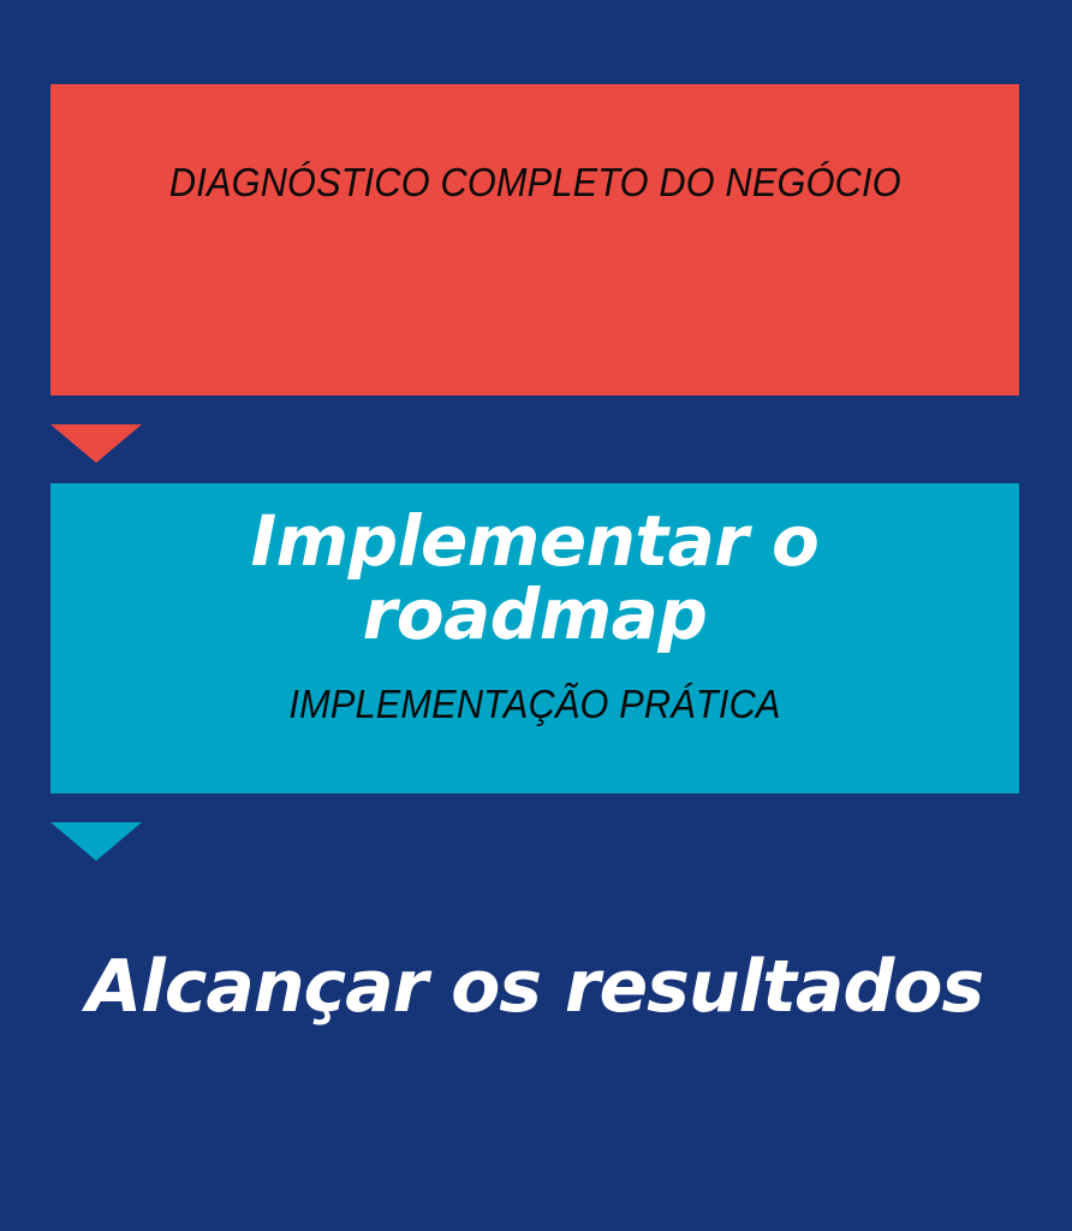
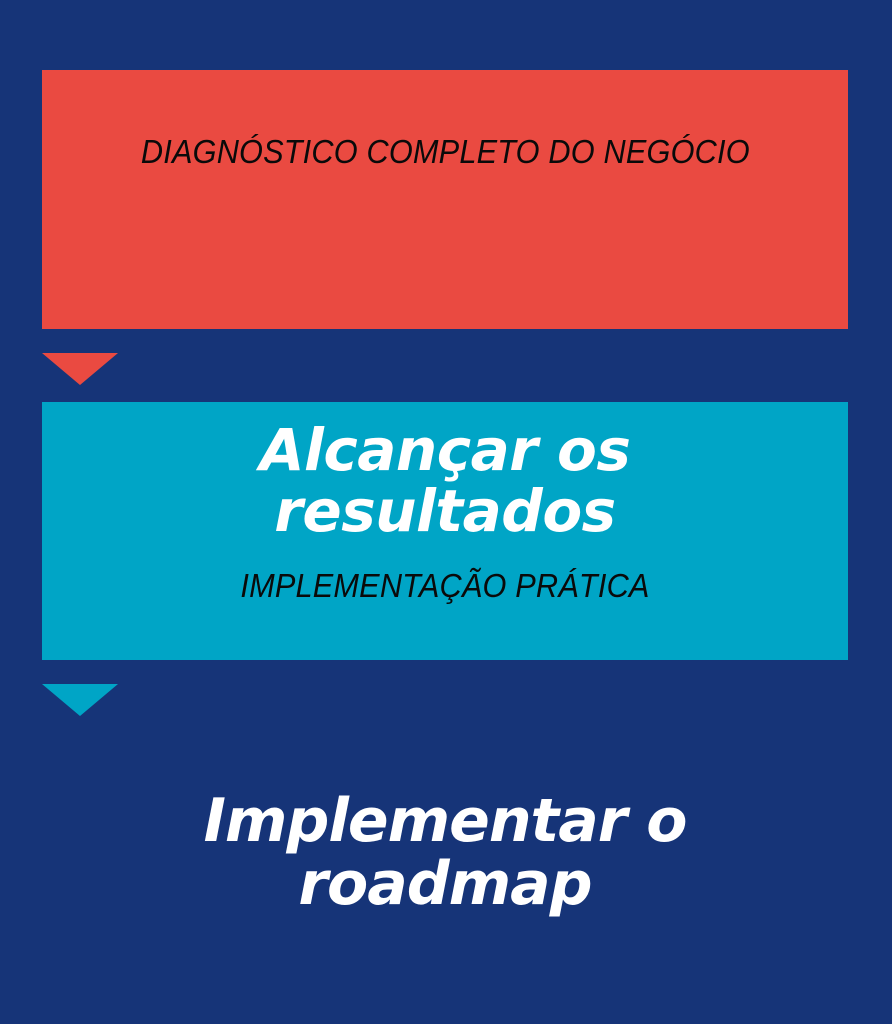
  DIAGNÓSTICO COMPLETO DO NEGÓCIO
- Implementar o roadmap
+ Alcançar os resultados
  IMPLEMENTAÇÃO PRÁTICA
- Alcançar os resultados
+ Implementar o roadmap
